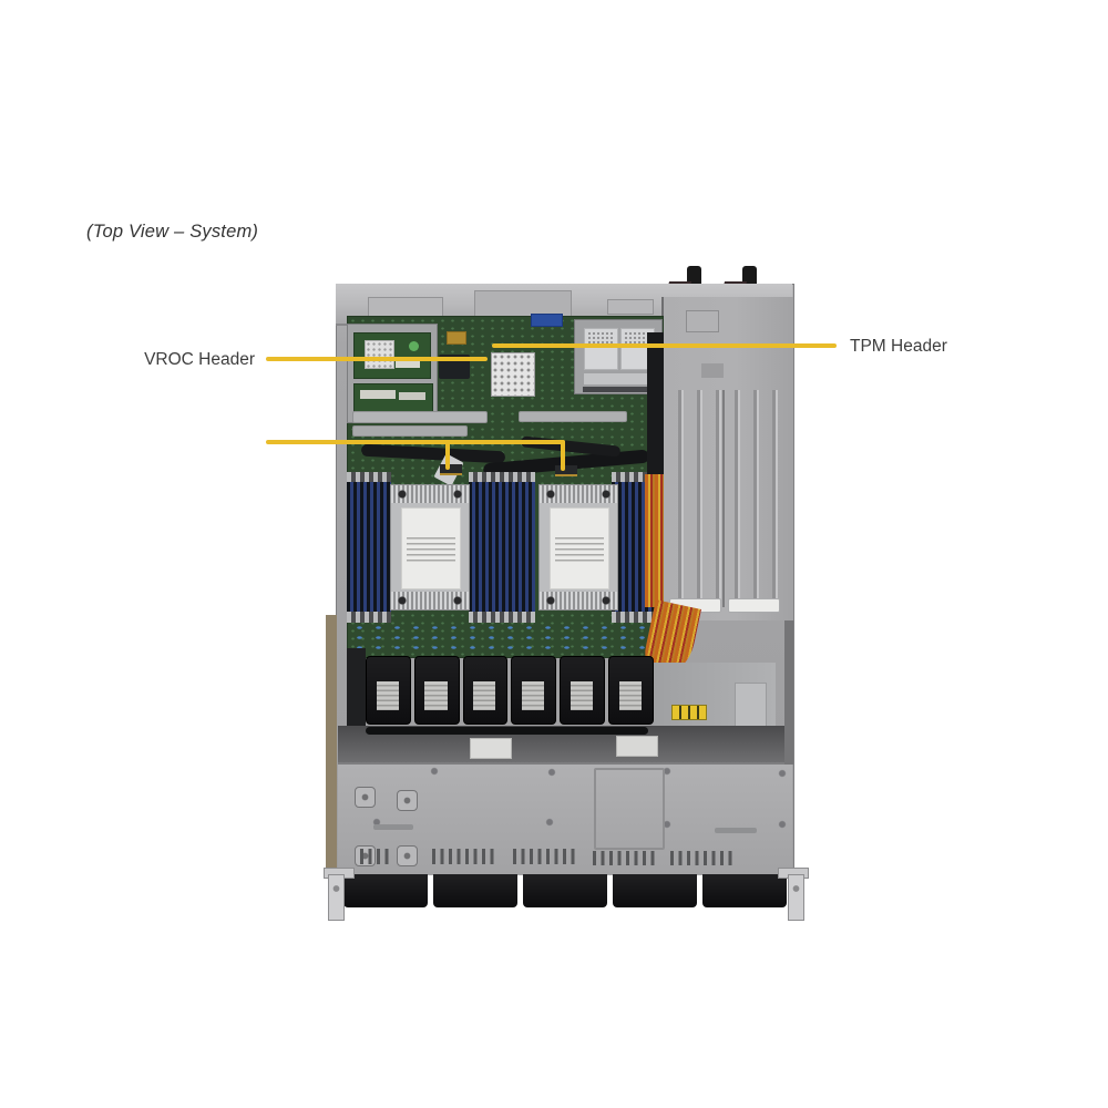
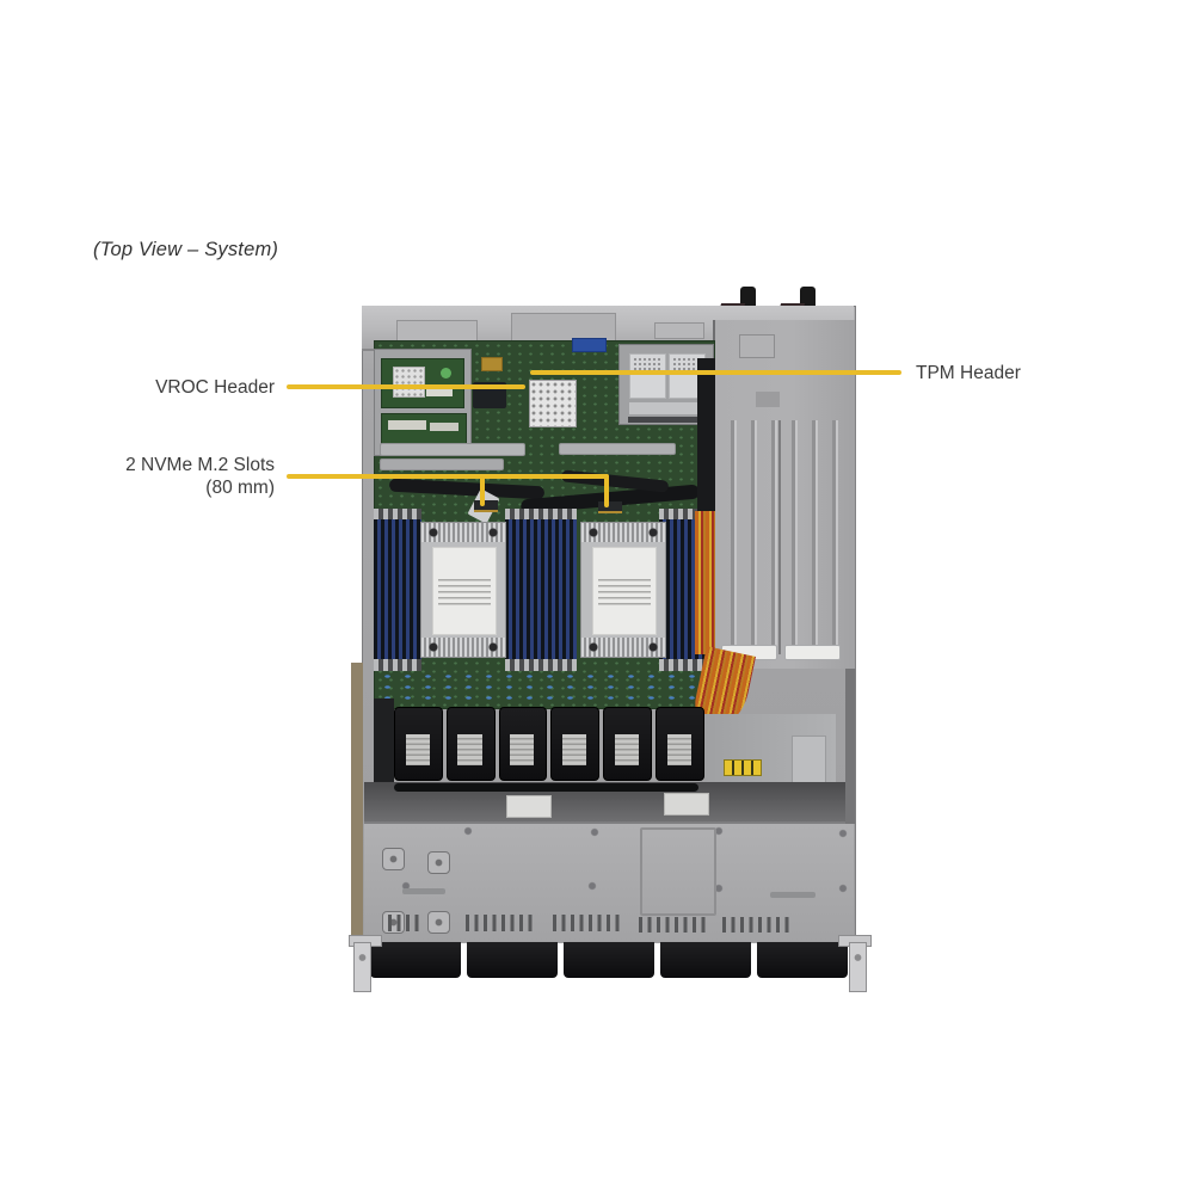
  (Top View – System)
  VROC Header
  TPM Header
+ 2 NVMe M.2 Slots
+ (80 mm)
